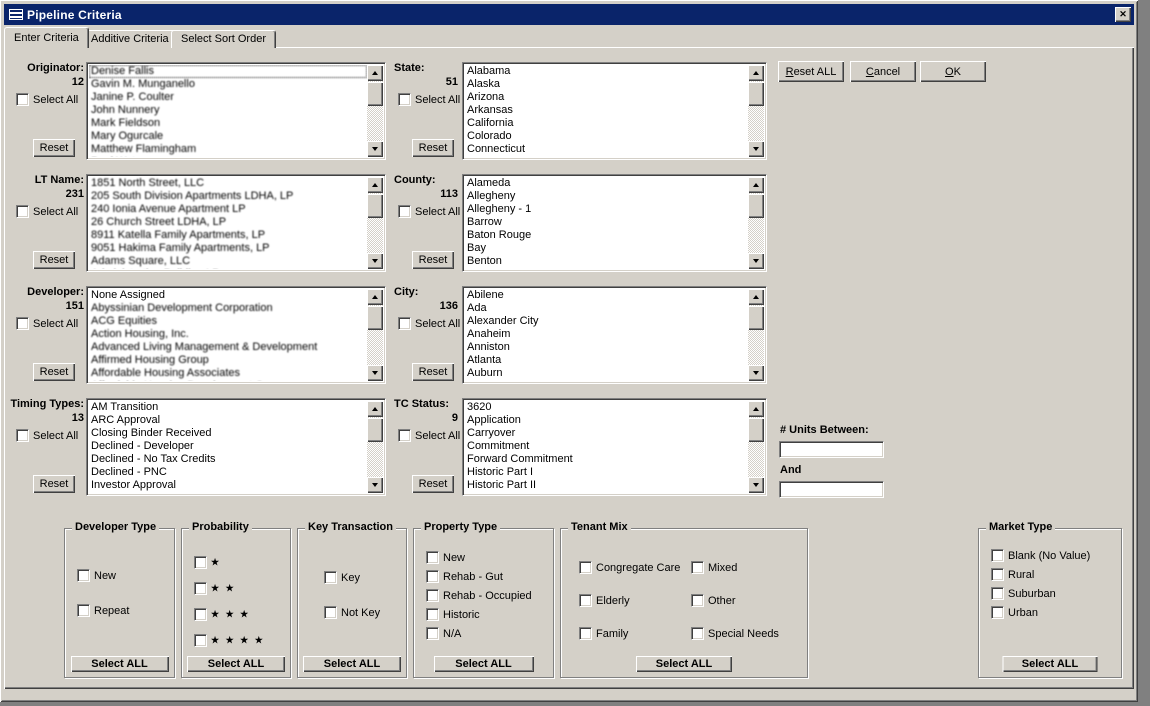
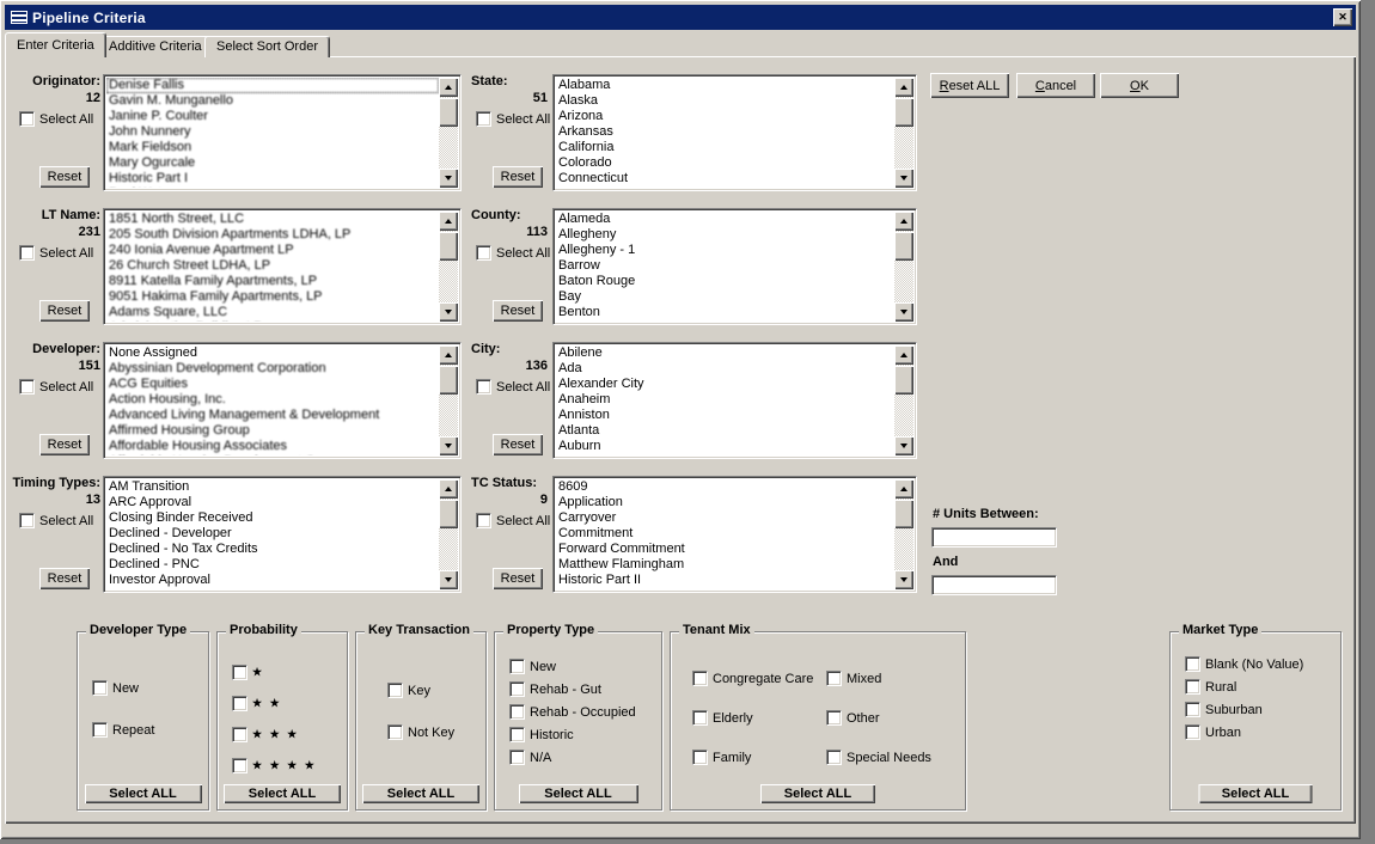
  Pipeline Criteria
  ✕
  Enter Criteria
  Additive Criteria
  Select Sort Order
  Originator:
  12
  Select All
  Reset
  Denise Fallis
  Gavin M. Munganello
  Janine P. Coulter
  John Nunnery
  Mark Fieldson
  Mary Ogurcale
- Matthew Flamingham
+ Historic Part I
  State:
  51
  Select All
  Reset
  Alabama
  Alaska
  Arizona
  Arkansas
  California
  Colorado
  Connecticut
  LT Name:
  231
  Select All
  Reset
  1851 North Street, LLC
  205 South Division Apartments LDHA, LP
  240 Ionia Avenue Apartment LP
  26 Church Street LDHA, LP
  8911 Katella Family Apartments, LP
  9051 Hakima Family Apartments, LP
  Adams Square, LLC
  County:
  113
  Select All
  Reset
  Alameda
  Allegheny
  Allegheny - 1
  Barrow
  Baton Rouge
  Bay
  Benton
  Developer:
  151
  Select All
  Reset
  None Assigned
  Abyssinian Development Corporation
  ACG Equities
  Action Housing, Inc.
  Advanced Living Management & Development
  Affirmed Housing Group
  Affordable Housing Associates
  City:
  136
  Select All
  Reset
  Abilene
  Ada
  Alexander City
  Anaheim
  Anniston
  Atlanta
  Auburn
  Timing Types:
  13
  Select All
  Reset
  AM Transition
  ARC Approval
  Closing Binder Received
  Declined - Developer
  Declined - No Tax Credits
  Declined - PNC
  Investor Approval
  TC Status:
  9
  Select All
  Reset
- 3620
+ 8609
  Application
  Carryover
  Commitment
  Forward Commitment
- Historic Part I
+ Matthew Flamingham
  Historic Part II
  R
  eset ALL
  C
  ancel
  O
  K
  # Units Between:
  And
  Developer Type
  New
  Repeat
  Select ALL
  Probability
  ★
  ★ ★
  ★ ★ ★
  ★ ★ ★ ★
  Select ALL
  Key Transaction
  Key
  Not Key
  Select ALL
  Property Type
  New
  Rehab - Gut
  Rehab - Occupied
  Historic
  N/A
  Select ALL
  Tenant Mix
  Congregate Care
  Mixed
  Elderly
  Other
  Family
  Special Needs
  Select ALL
  Market Type
  Blank (No Value)
  Rural
  Suburban
  Urban
  Select ALL
